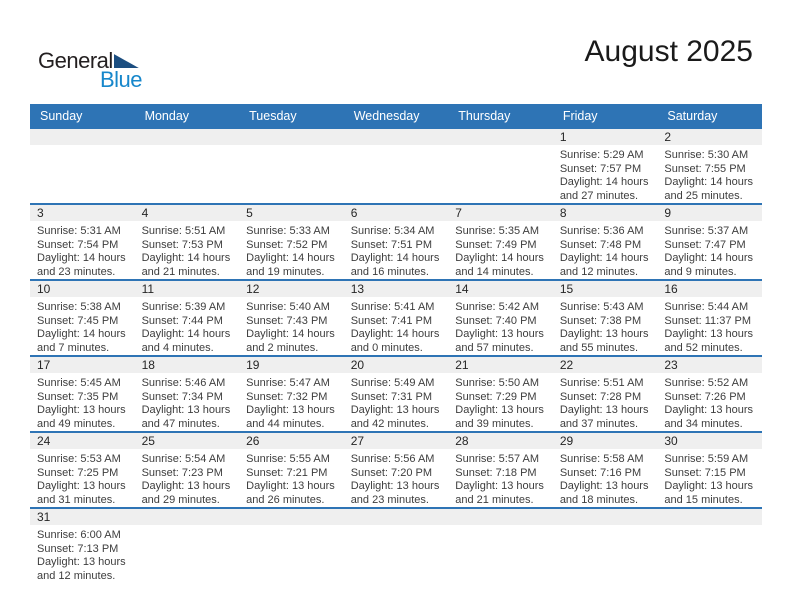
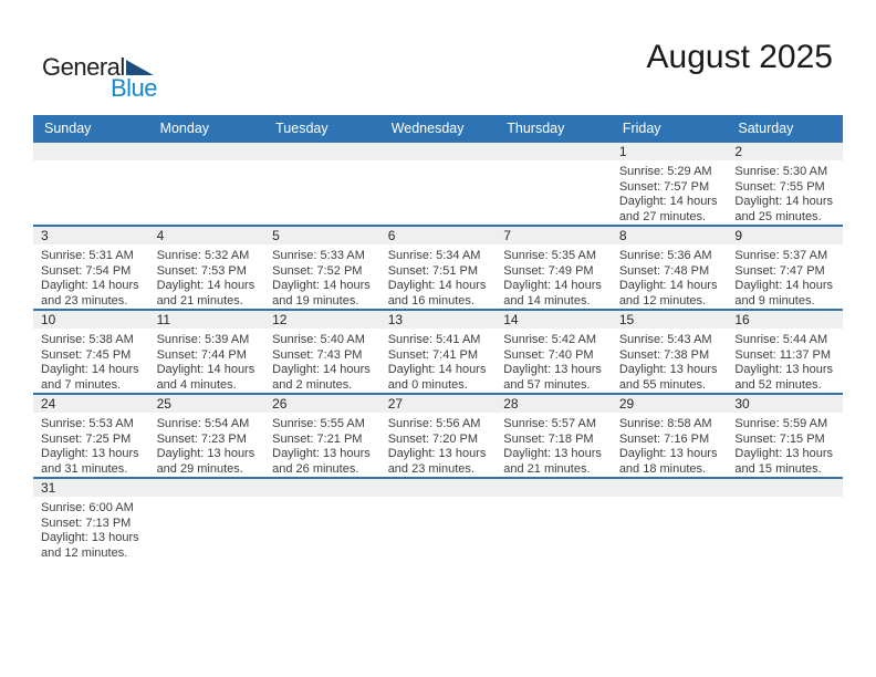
  General
  Blue
  August 2025
  Sunday	Monday	Tuesday	Wednesday	Thursday	Friday	Saturday
  					1Sunrise: 5:29 AMSunset: 7:57 PMDaylight: 14 hoursand 27 minutes.	2Sunrise: 5:30 AMSunset: 7:55 PMDaylight: 14 hoursand 25 minutes.
- 3Sunrise: 5:31 AMSunset: 7:54 PMDaylight: 14 hoursand 23 minutes.	4Sunrise: 5:51 AMSunset: 7:53 PMDaylight: 14 hoursand 21 minutes.	5Sunrise: 5:33 AMSunset: 7:52 PMDaylight: 14 hoursand 19 minutes.	6Sunrise: 5:34 AMSunset: 7:51 PMDaylight: 14 hoursand 16 minutes.	7Sunrise: 5:35 AMSunset: 7:49 PMDaylight: 14 hoursand 14 minutes.	8Sunrise: 5:36 AMSunset: 7:48 PMDaylight: 14 hoursand 12 minutes.	9Sunrise: 5:37 AMSunset: 7:47 PMDaylight: 14 hoursand 9 minutes.
+ 3Sunrise: 5:31 AMSunset: 7:54 PMDaylight: 14 hoursand 23 minutes.	4Sunrise: 5:32 AMSunset: 7:53 PMDaylight: 14 hoursand 21 minutes.	5Sunrise: 5:33 AMSunset: 7:52 PMDaylight: 14 hoursand 19 minutes.	6Sunrise: 5:34 AMSunset: 7:51 PMDaylight: 14 hoursand 16 minutes.	7Sunrise: 5:35 AMSunset: 7:49 PMDaylight: 14 hoursand 14 minutes.	8Sunrise: 5:36 AMSunset: 7:48 PMDaylight: 14 hoursand 12 minutes.	9Sunrise: 5:37 AMSunset: 7:47 PMDaylight: 14 hoursand 9 minutes.
  10Sunrise: 5:38 AMSunset: 7:45 PMDaylight: 14 hoursand 7 minutes.	11Sunrise: 5:39 AMSunset: 7:44 PMDaylight: 14 hoursand 4 minutes.	12Sunrise: 5:40 AMSunset: 7:43 PMDaylight: 14 hoursand 2 minutes.	13Sunrise: 5:41 AMSunset: 7:41 PMDaylight: 14 hoursand 0 minutes.	14Sunrise: 5:42 AMSunset: 7:40 PMDaylight: 13 hoursand 57 minutes.	15Sunrise: 5:43 AMSunset: 7:38 PMDaylight: 13 hoursand 55 minutes.	16Sunrise: 5:44 AMSunset: 11:37 PMDaylight: 13 hoursand 52 minutes.
- 17Sunrise: 5:45 AMSunset: 7:35 PMDaylight: 13 hoursand 49 minutes.	18Sunrise: 5:46 AMSunset: 7:34 PMDaylight: 13 hoursand 47 minutes.	19Sunrise: 5:47 AMSunset: 7:32 PMDaylight: 13 hoursand 44 minutes.	20Sunrise: 5:49 AMSunset: 7:31 PMDaylight: 13 hoursand 42 minutes.	21Sunrise: 5:50 AMSunset: 7:29 PMDaylight: 13 hoursand 39 minutes.	22Sunrise: 5:51 AMSunset: 7:28 PMDaylight: 13 hoursand 37 minutes.	23Sunrise: 5:52 AMSunset: 7:26 PMDaylight: 13 hoursand 34 minutes.
- 24Sunrise: 5:53 AMSunset: 7:25 PMDaylight: 13 hoursand 31 minutes.	25Sunrise: 5:54 AMSunset: 7:23 PMDaylight: 13 hoursand 29 minutes.	26Sunrise: 5:55 AMSunset: 7:21 PMDaylight: 13 hoursand 26 minutes.	27Sunrise: 5:56 AMSunset: 7:20 PMDaylight: 13 hoursand 23 minutes.	28Sunrise: 5:57 AMSunset: 7:18 PMDaylight: 13 hoursand 21 minutes.	29Sunrise: 5:58 AMSunset: 7:16 PMDaylight: 13 hoursand 18 minutes.	30Sunrise: 5:59 AMSunset: 7:15 PMDaylight: 13 hoursand 15 minutes.
+ 24Sunrise: 5:53 AMSunset: 7:25 PMDaylight: 13 hoursand 31 minutes.	25Sunrise: 5:54 AMSunset: 7:23 PMDaylight: 13 hoursand 29 minutes.	26Sunrise: 5:55 AMSunset: 7:21 PMDaylight: 13 hoursand 26 minutes.	27Sunrise: 5:56 AMSunset: 7:20 PMDaylight: 13 hoursand 23 minutes.	28Sunrise: 5:57 AMSunset: 7:18 PMDaylight: 13 hoursand 21 minutes.	29Sunrise: 8:58 AMSunset: 7:16 PMDaylight: 13 hoursand 18 minutes.	30Sunrise: 5:59 AMSunset: 7:15 PMDaylight: 13 hoursand 15 minutes.
  31Sunrise: 6:00 AMSunset: 7:13 PMDaylight: 13 hoursand 12 minutes.
